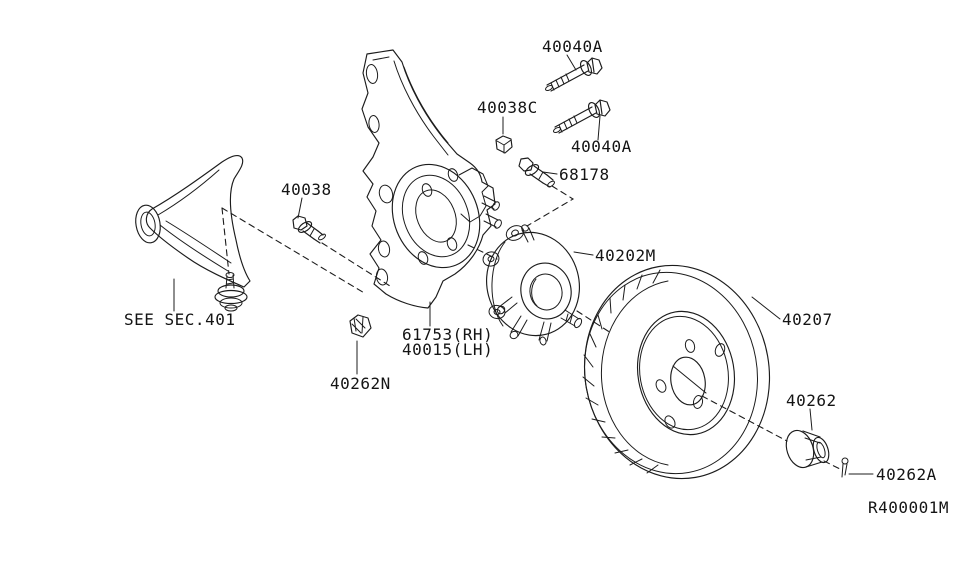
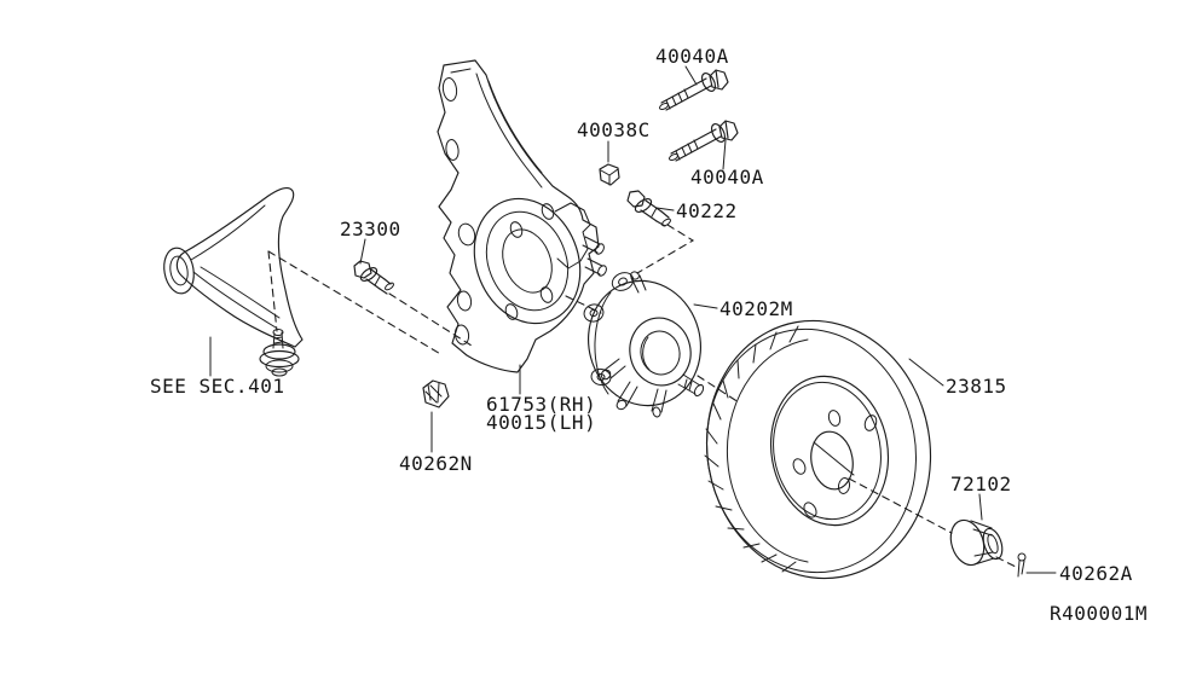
  40040A
  40038C
  40040A
- 68178
+ 40222
- 40038
+ 23300
  40202M
  SEE SEC.401
  61753(RH)
  40015(LH)
  40262N
- 40207
+ 23815
- 40262
+ 72102
  40262A
  R400001M
